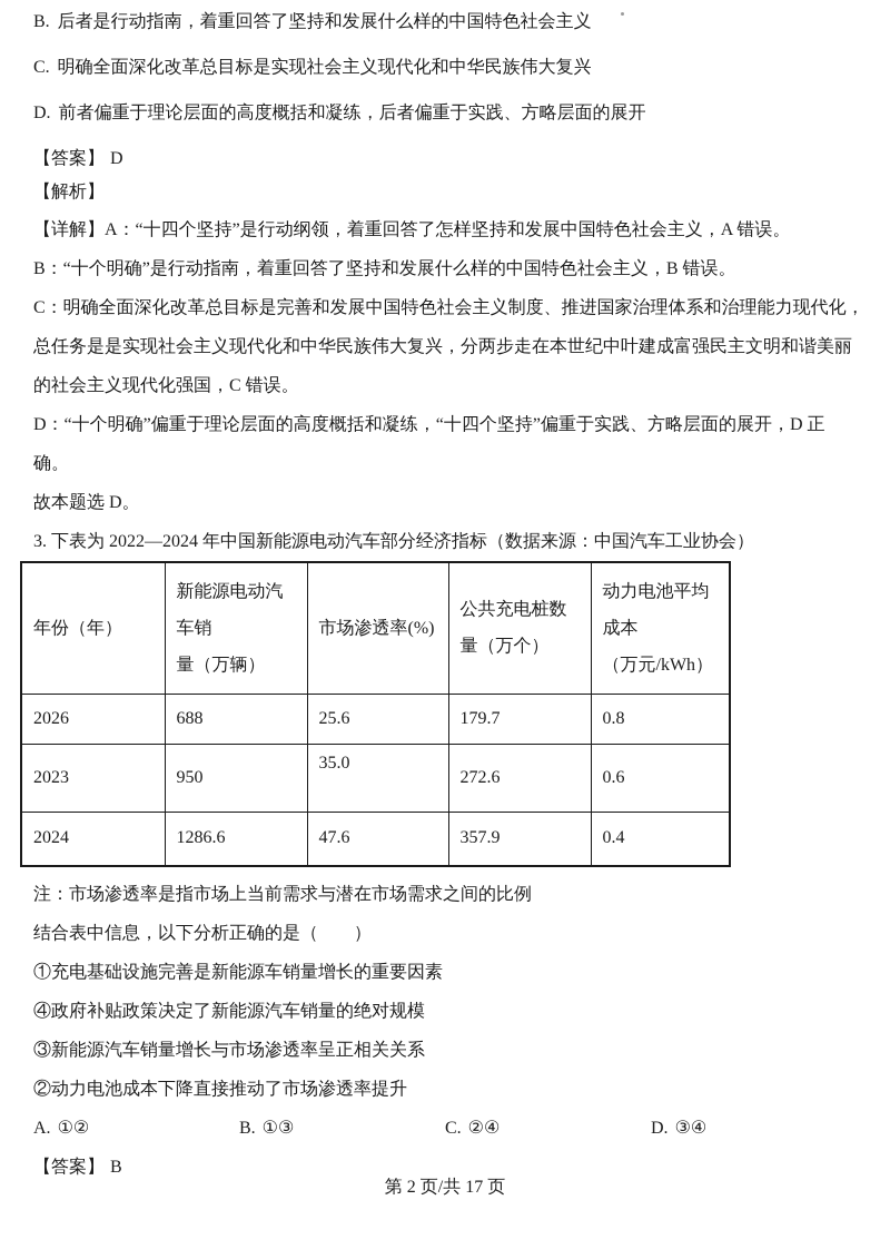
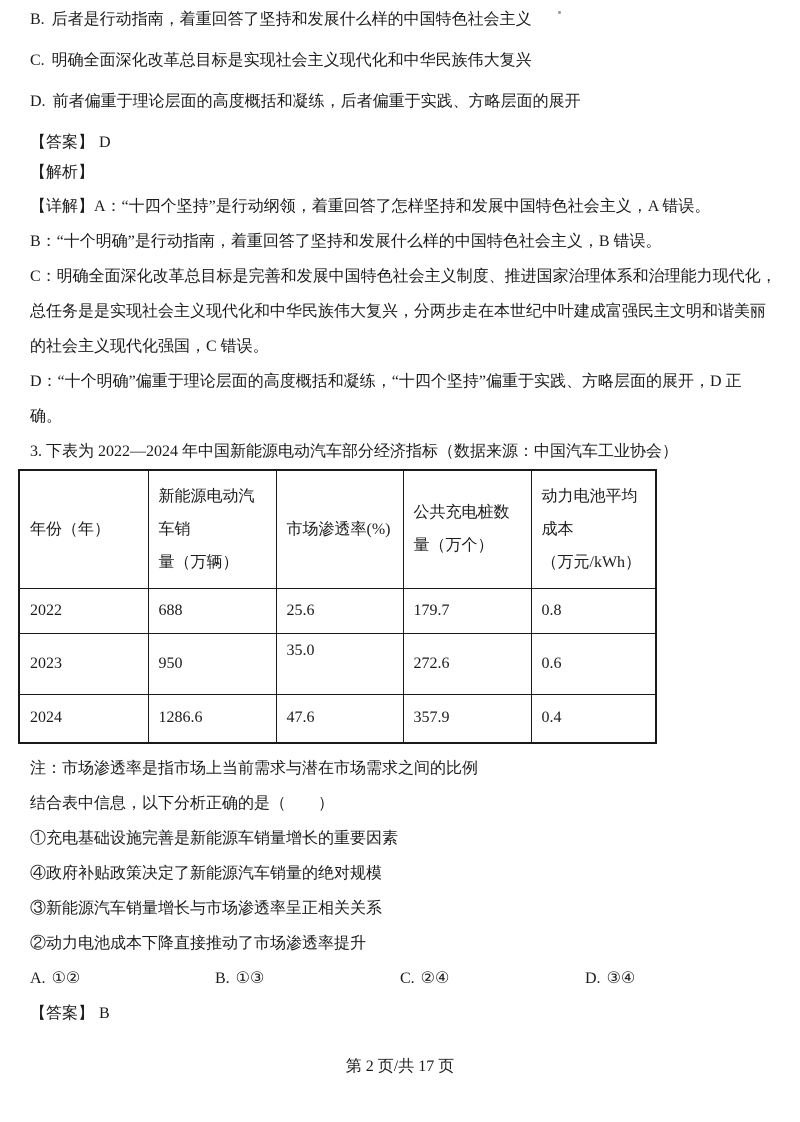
  B. 后者是行动指南，着重回答了坚持和发展什么样的中国特色社会主义
  C. 明确全面深化改革总目标是实现社会主义现代化和中华民族伟大复兴
  D. 前者偏重于理论层面的高度概括和凝练，后者偏重于实践、方略层面的展开
  【答案】 D
  【解析】
  【详解】A：“十四个坚持”是行动纲领，着重回答了怎样坚持和发展中国特色社会主义，A 错误。
  B：“十个明确”是行动指南，着重回答了坚持和发展什么样的中国特色社会主义，B 错误。
  C：明确全面深化改革总目标是完善和发展中国特色社会主义制度、推进国家治理体系和治理能力现代化，
  总任务是是实现社会主义现代化和中华民族伟大复兴，分两步走在本世纪中叶建成富强民主文明和谐美丽
  的社会主义现代化强国，C 错误。
  D：“十个明确”偏重于理论层面的高度概括和凝练，“十四个坚持”偏重于实践、方略层面的展开，D 正
  确。
- 故本题选 D。
  3. 下表为 2022—2024 年中国新能源电动汽车部分经济指标（数据来源：中国汽车工业协会）
  年份（年）	新能源电动汽 车销 量（万辆）	市场渗透率(%)	公共充电桩数 量（万个）	动力电池平均 成本 （万元/kWh）
- 2026	688	25.6	179.7	0.8
+ 2022	688	25.6	179.7	0.8
  2023	950	35.0	272.6	0.6
  2024	1286.6	47.6	357.9	0.4
  注：市场渗透率是指市场上当前需求与潜在市场需求之间的比例
  结合表中信息，以下分析正确的是（ ）
  ①充电基础设施完善是新能源车销量增长的重要因素
  ④政府补贴政策决定了新能源汽车销量的绝对规模
  ③新能源汽车销量增长与市场渗透率呈正相关关系
  ②动力电池成本下降直接推动了市场渗透率提升
  A. ①②
  B. ①③
  C. ②④
  D. ③④
  【答案】 B
  第 2 页/共 17 页
